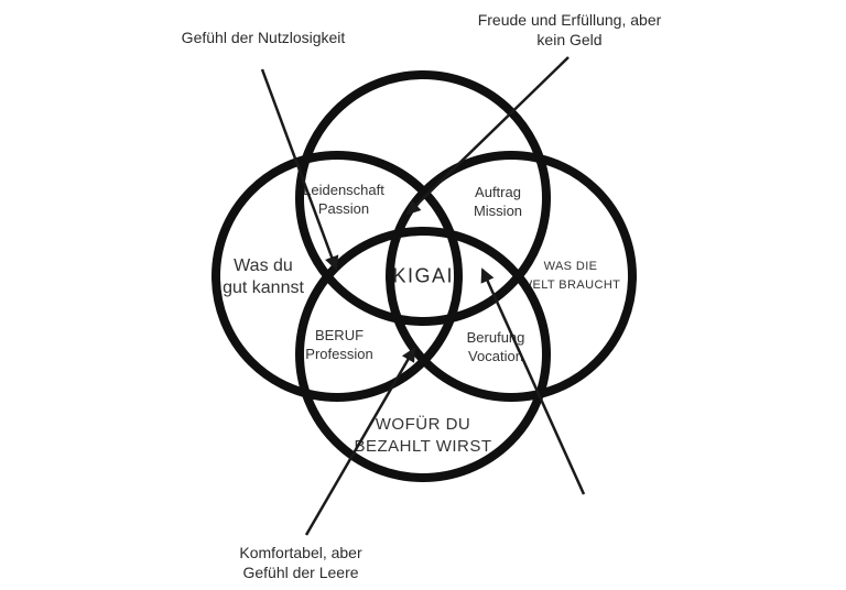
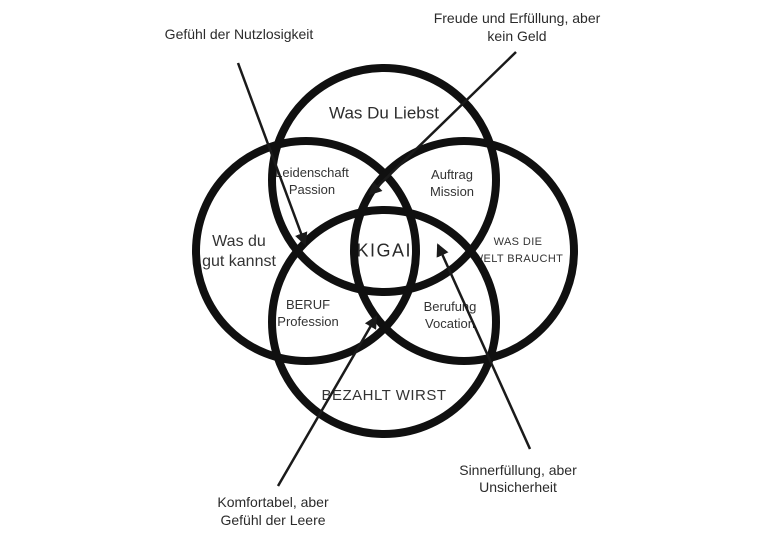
+ Was Du Liebst
  eidenschaft
  Passion
  Auftrag
  Mission
  Was du
  gut kannst
  KIGAI
  WAS DIE
  ELT BRAUCHT
  BERUF
  Profession
  Berufug
  Vocation
- WOFÜR DU
  BEZAHLT WIRST
  Gefühl der Nutzlosigkeit
  Freude und Erfüllung, aber
  kein Geld
+ Sinnerfüllung, aber
+ Unsicherheit
  Komfortabel, aber
  Gefühl der Leere
